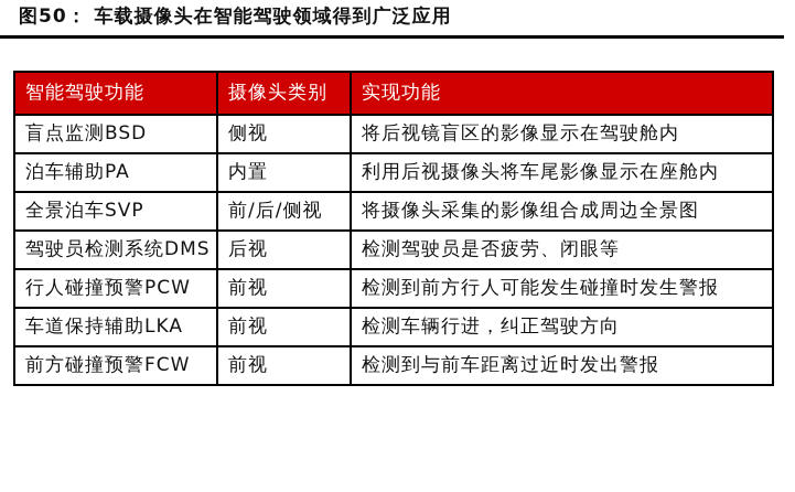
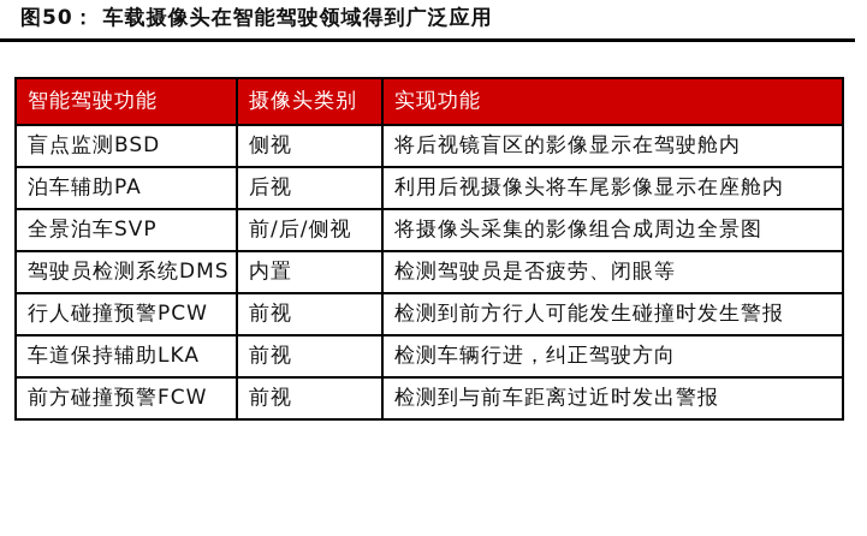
  图50： 车载摄像头在智能驾驶领域得到广泛应用
  智能驾驶功能	摄像头类别	实现功能
  盲点监测BSD	侧视	将后视镜盲区的影像显示在驾驶舱内
- 泊车辅助PA	内置	利用后视摄像头将车尾影像显示在座舱内
+ 泊车辅助PA	后视	利用后视摄像头将车尾影像显示在座舱内
  全景泊车SVP	前/后/侧视	将摄像头采集的影像组合成周边全景图
- 驾驶员检测系统DMS	后视	检测驾驶员是否疲劳、闭眼等
+ 驾驶员检测系统DMS	内置	检测驾驶员是否疲劳、闭眼等
  行人碰撞预警PCW	前视	检测到前方行人可能发生碰撞时发生警报
  车道保持辅助LKA	前视	检测车辆行进，纠正驾驶方向
  前方碰撞预警FCW	前视	检测到与前车距离过近时发出警报
